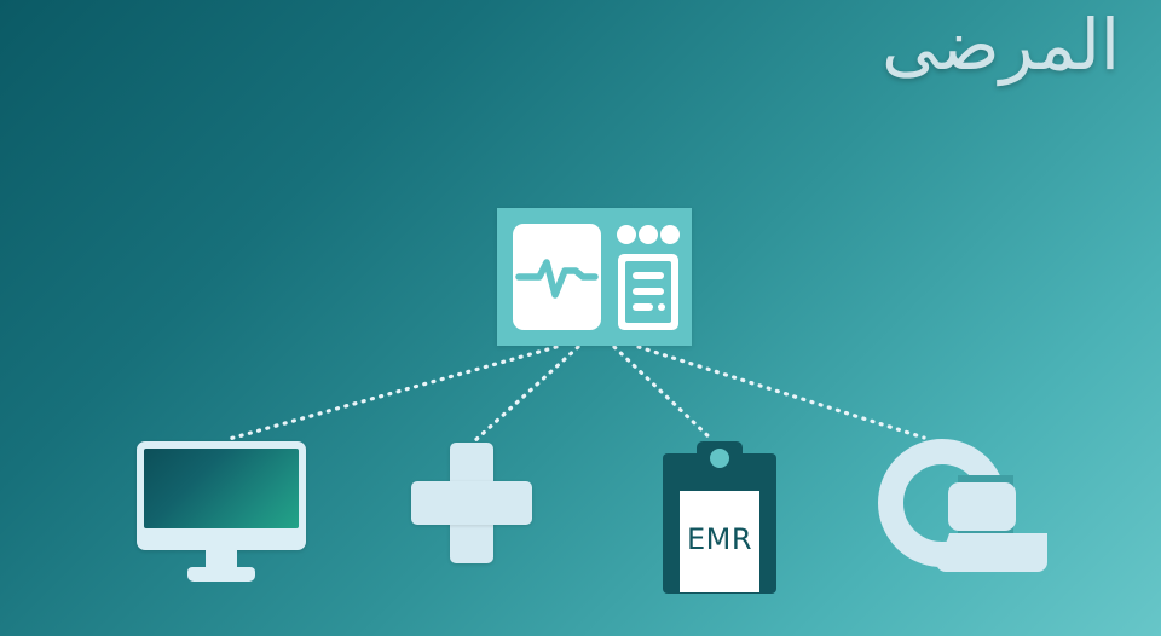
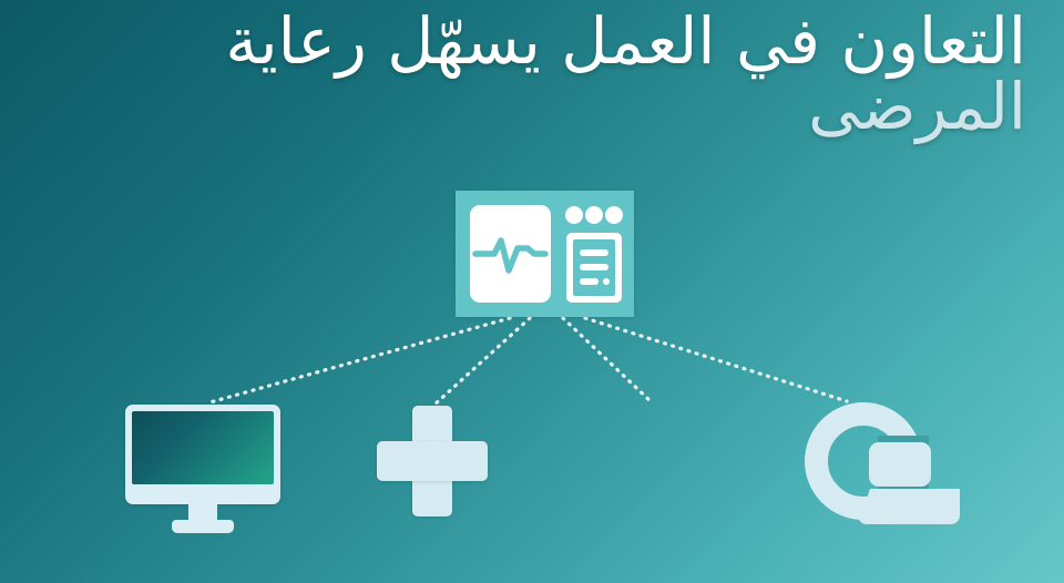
+ التعاون في العمل يسهّل رعاية
  المرضى
- EMR
